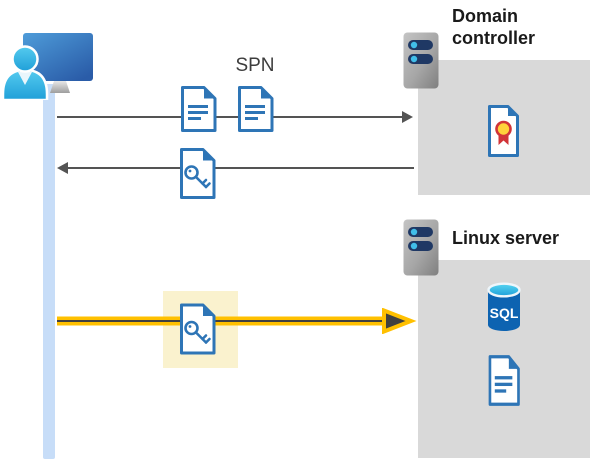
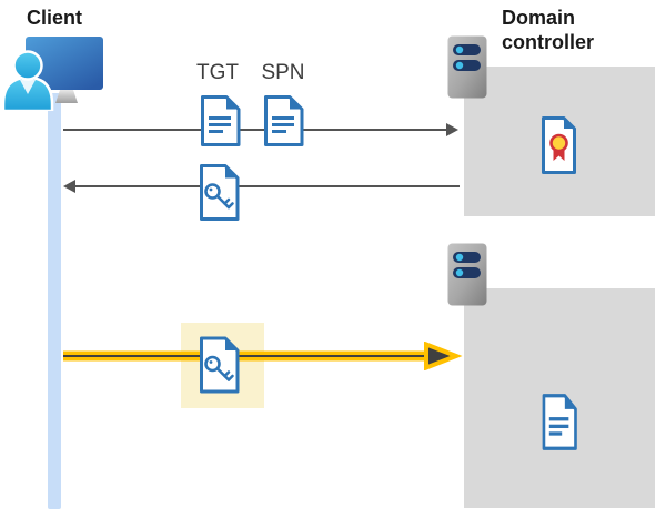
+ Client
  Domain controller
+ TGT
  SPN
- Linux server
- SQL
